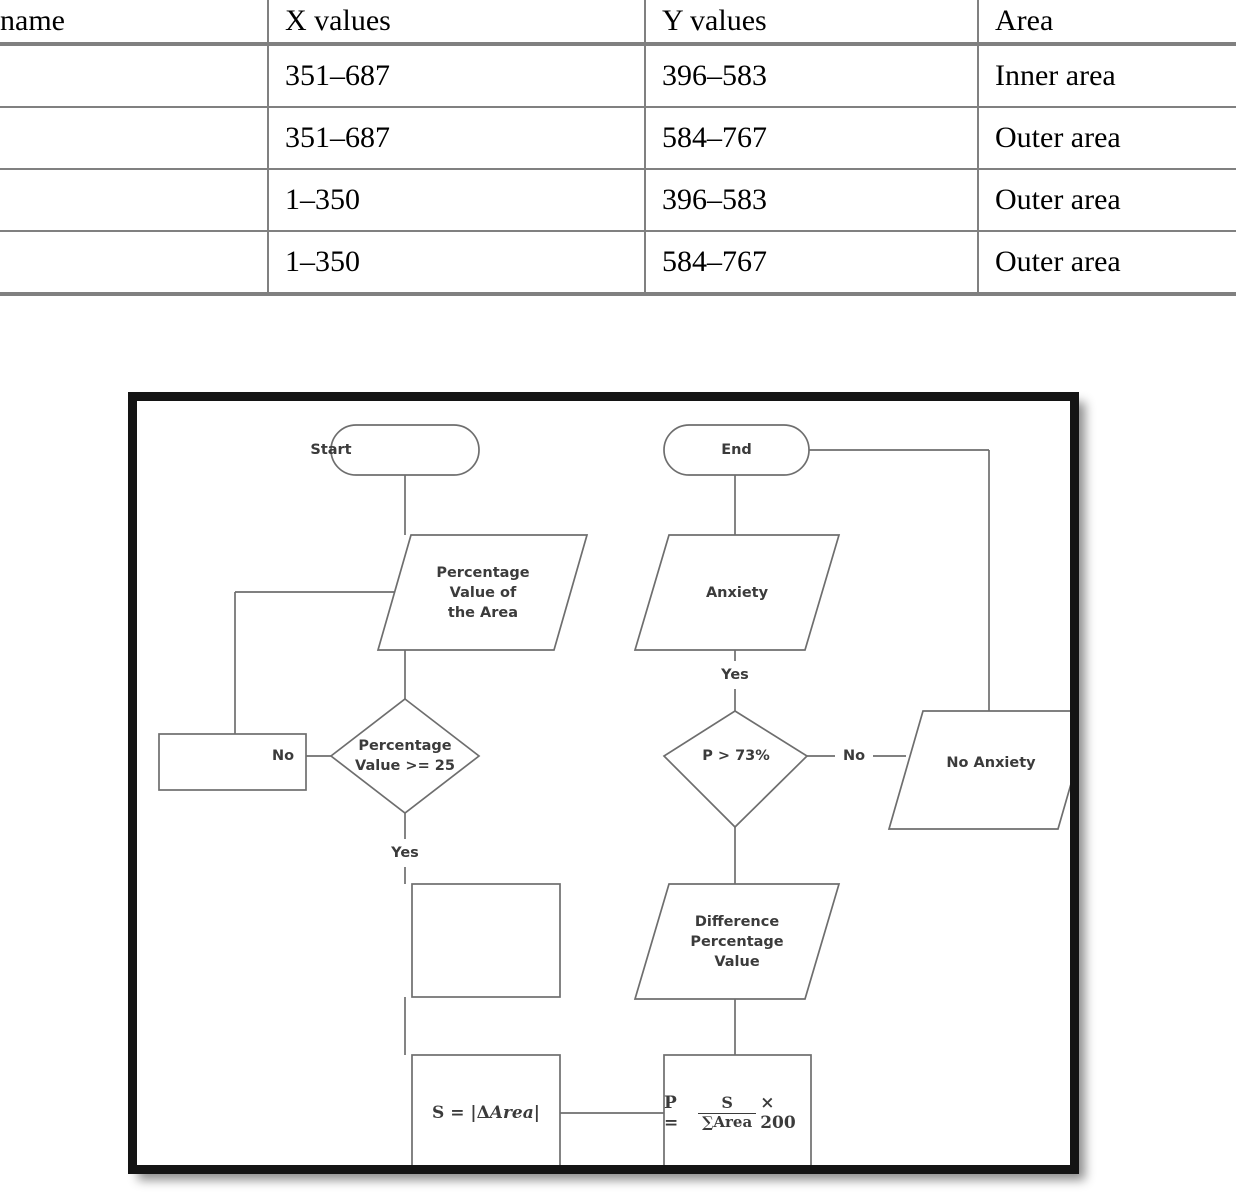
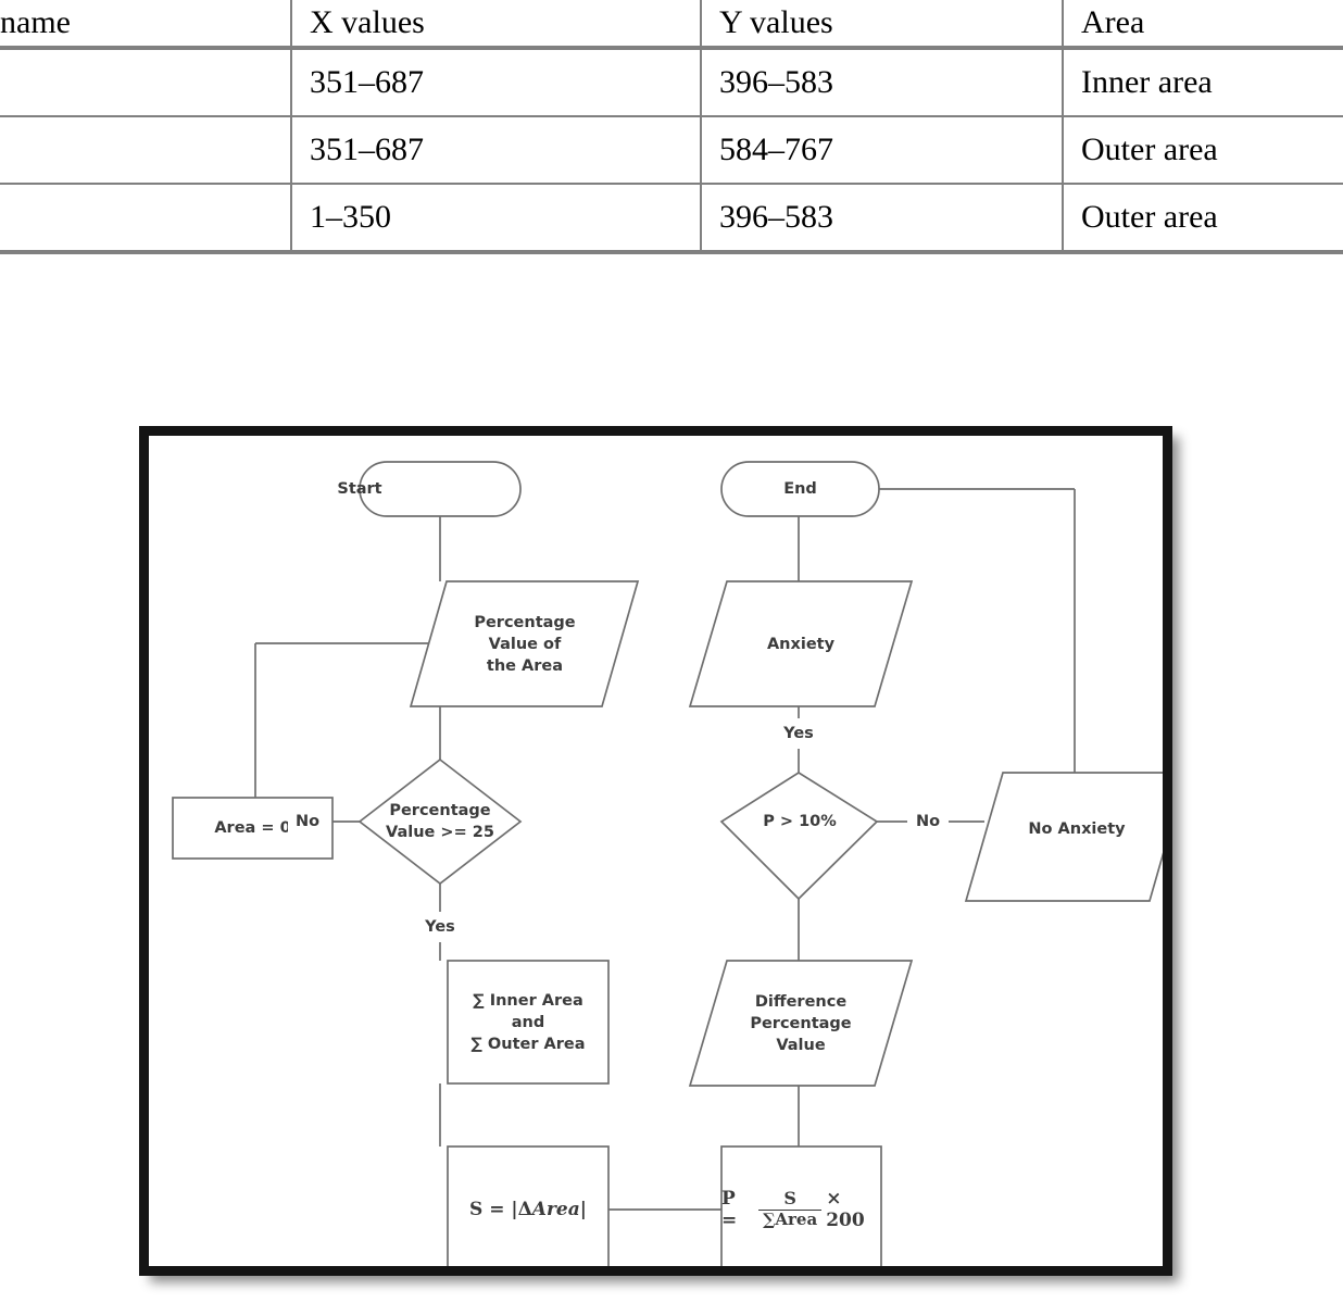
  name	X values	Y values	Area
  	351–687	396–583	Inner area
  	351–687	584–767	Outer area
  	1–350	396–583	Outer area
- 	1–350	584–767	Outer area
  Start
  End
  Percentage
  Value of
  the Area
  Anxiety
+ Area = 0
  Percentage
  Value >= 25
- P > 73%
+ P > 10%
  No Anxiety
+ ∑ Inner Area
+ and
+ ∑ Outer Area
  Difference
  Percentage
  Value
  S = |Δ
  Area
  |
  P =
  S
  ∑Area
  × 200
  No
  Yes
  Yes
  No
